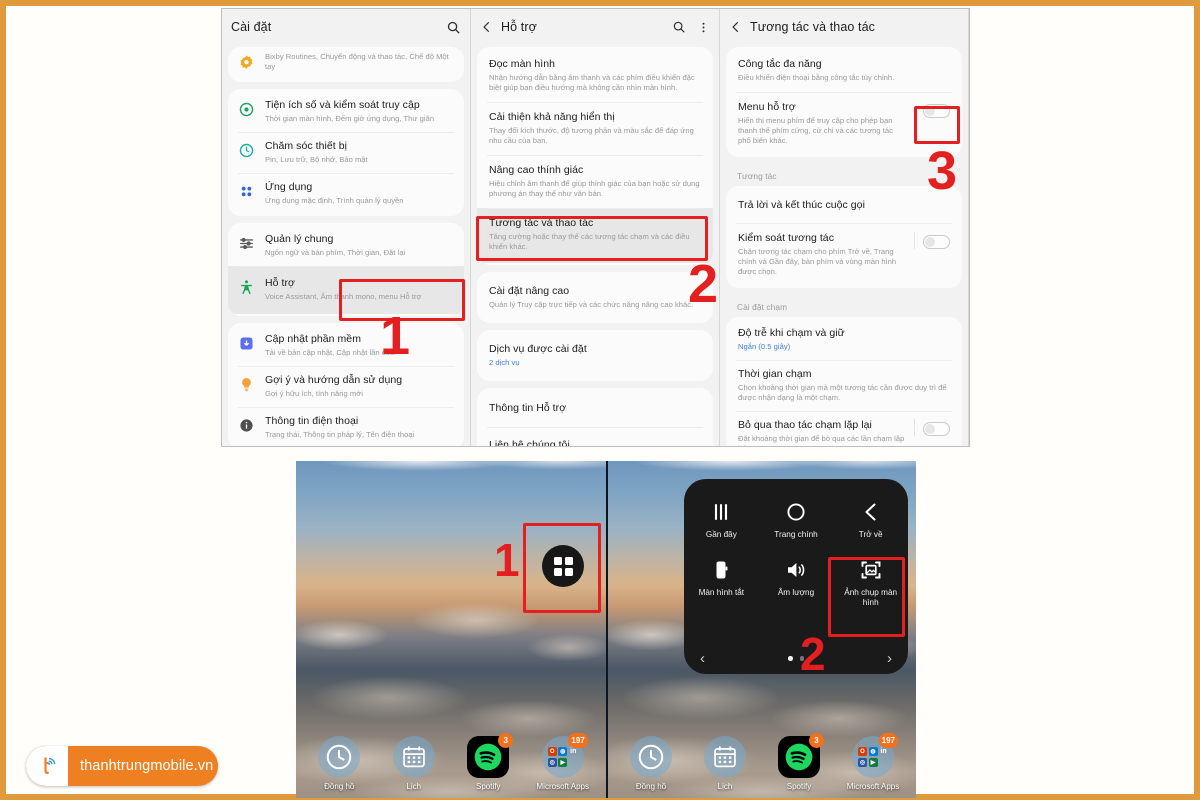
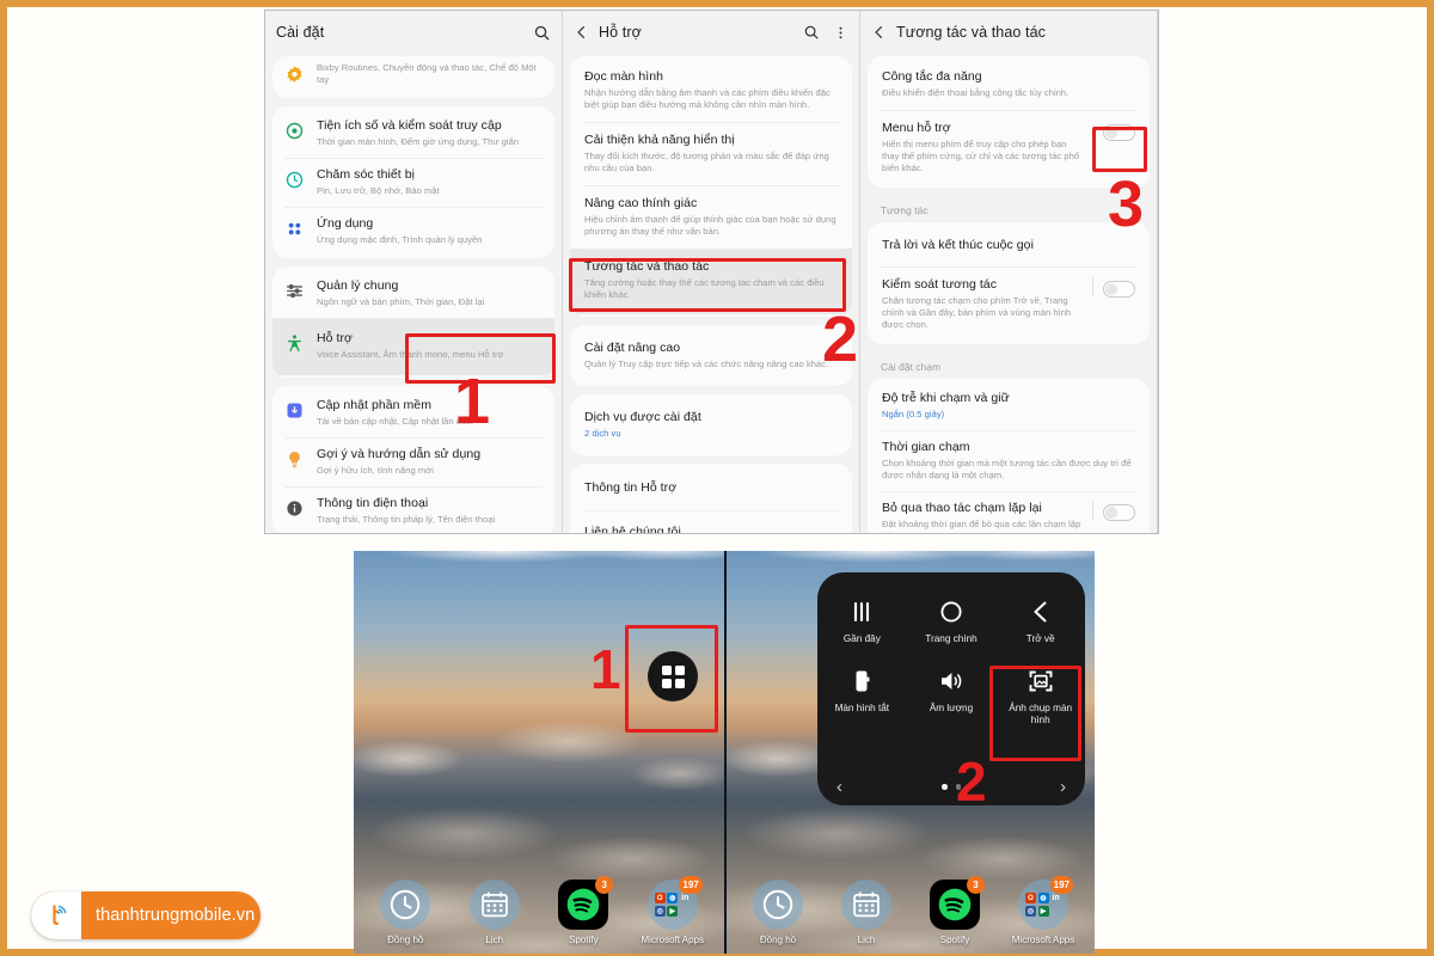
  Cài đặt
  Bixby Routines, Chuyển động và thao tác, Chế độ Một tay
  Tiện ích số và kiểm soát truy cập
  Thời gian màn hình, Đếm giờ ứng dụng, Thư giãn
  Chăm sóc thiết bị
  Pin, Lưu trữ, Bộ nhớ, Bảo mật
  Ứng dụng
  Ứng dụng mặc định, Trình quản lý quyền
  Quản lý chung
  Ngôn ngữ và bàn phím, Thời gian, Đặt lại
  Hỗ trợ
  Voice Assistant, Âm thanh mono, menu Hỗ trợ
  Cập nhật phần mềm
  Tải về bản cập nhật, Cập nhật lần cuối
  Gợi ý và hướng dẫn sử dụng
  Gợi ý hữu ích, tính năng mới
  Thông tin điện thoại
  Trạng thái, Thông tin pháp lý, Tên điện thoại
  Hỗ trợ
  Đọc màn hình
  Nhận hướng dẫn bằng âm thanh và các phím điều khiển đặc biệt giúp bạn điều hướng mà không cần nhìn màn hình.
  Cải thiện khả năng hiển thị
  Thay đổi kích thước, độ tương phản và màu sắc để đáp ứng nhu cầu của bạn.
  Nâng cao thính giác
  Hiệu chỉnh âm thanh để giúp thính giác của bạn hoặc sử dụng phương án thay thế như văn bản.
  Tương tác và thao tác
  Tăng cường hoặc thay thế các tương tác chạm và các điều khiển khác.
  Cài đặt nâng cao
  Quản lý Truy cập trực tiếp và các chức năng nâng cao khác.
  Dịch vụ được cài đặt
  2 dịch vụ
  Thông tin Hỗ trợ
  Liên hệ chúng tôi
  Tương tác và thao tác
  Công tắc đa năng
  Điều khiển điện thoại bằng công tắc tùy chỉnh.
  Menu hỗ trợ
- Hiển thị menu phím để truy cập cho phép bạn thanh thế phím cứng, cử chỉ và các tương tác phổ biến khác.
+ Hiển thị menu phím để truy cập cho phép bạn thay thế phím cứng, cử chỉ và các tương tác phổ biến khác.
  Tương tác
  Trả lời và kết thúc cuộc gọi
  Kiểm soát tương tác
  Chặn tương tác chạm cho phím Trở về, Trang chính và Gần đây, bàn phím và vùng màn hình được chọn.
  Cài đặt chạm
  Độ trễ khi chạm và giữ
  Ngắn (0.5 giây)
  Thời gian chạm
  Chọn khoảng thời gian mà một tương tác cần được duy trì để được nhận dạng là một chạm.
  Bỏ qua thao tác chạm lặp lại
  Đặt khoảng thời gian để bỏ qua các lần chạm lặp
  1
  2
  3
  Đồng hồ
  Lịch
  3
  Spotify
  197
  Microsoft Apps
  1
  Gần đây
  Trang chính
  Trở về
  Màn hình tắt
  Âm lượng
  Ảnh chụp màn hình
  ‹
  ›
  Đồng hồ
  Lịch
  3
  Spotify
  197
  Microsoft Apps
  2
  thanhtrungmobile.vn
